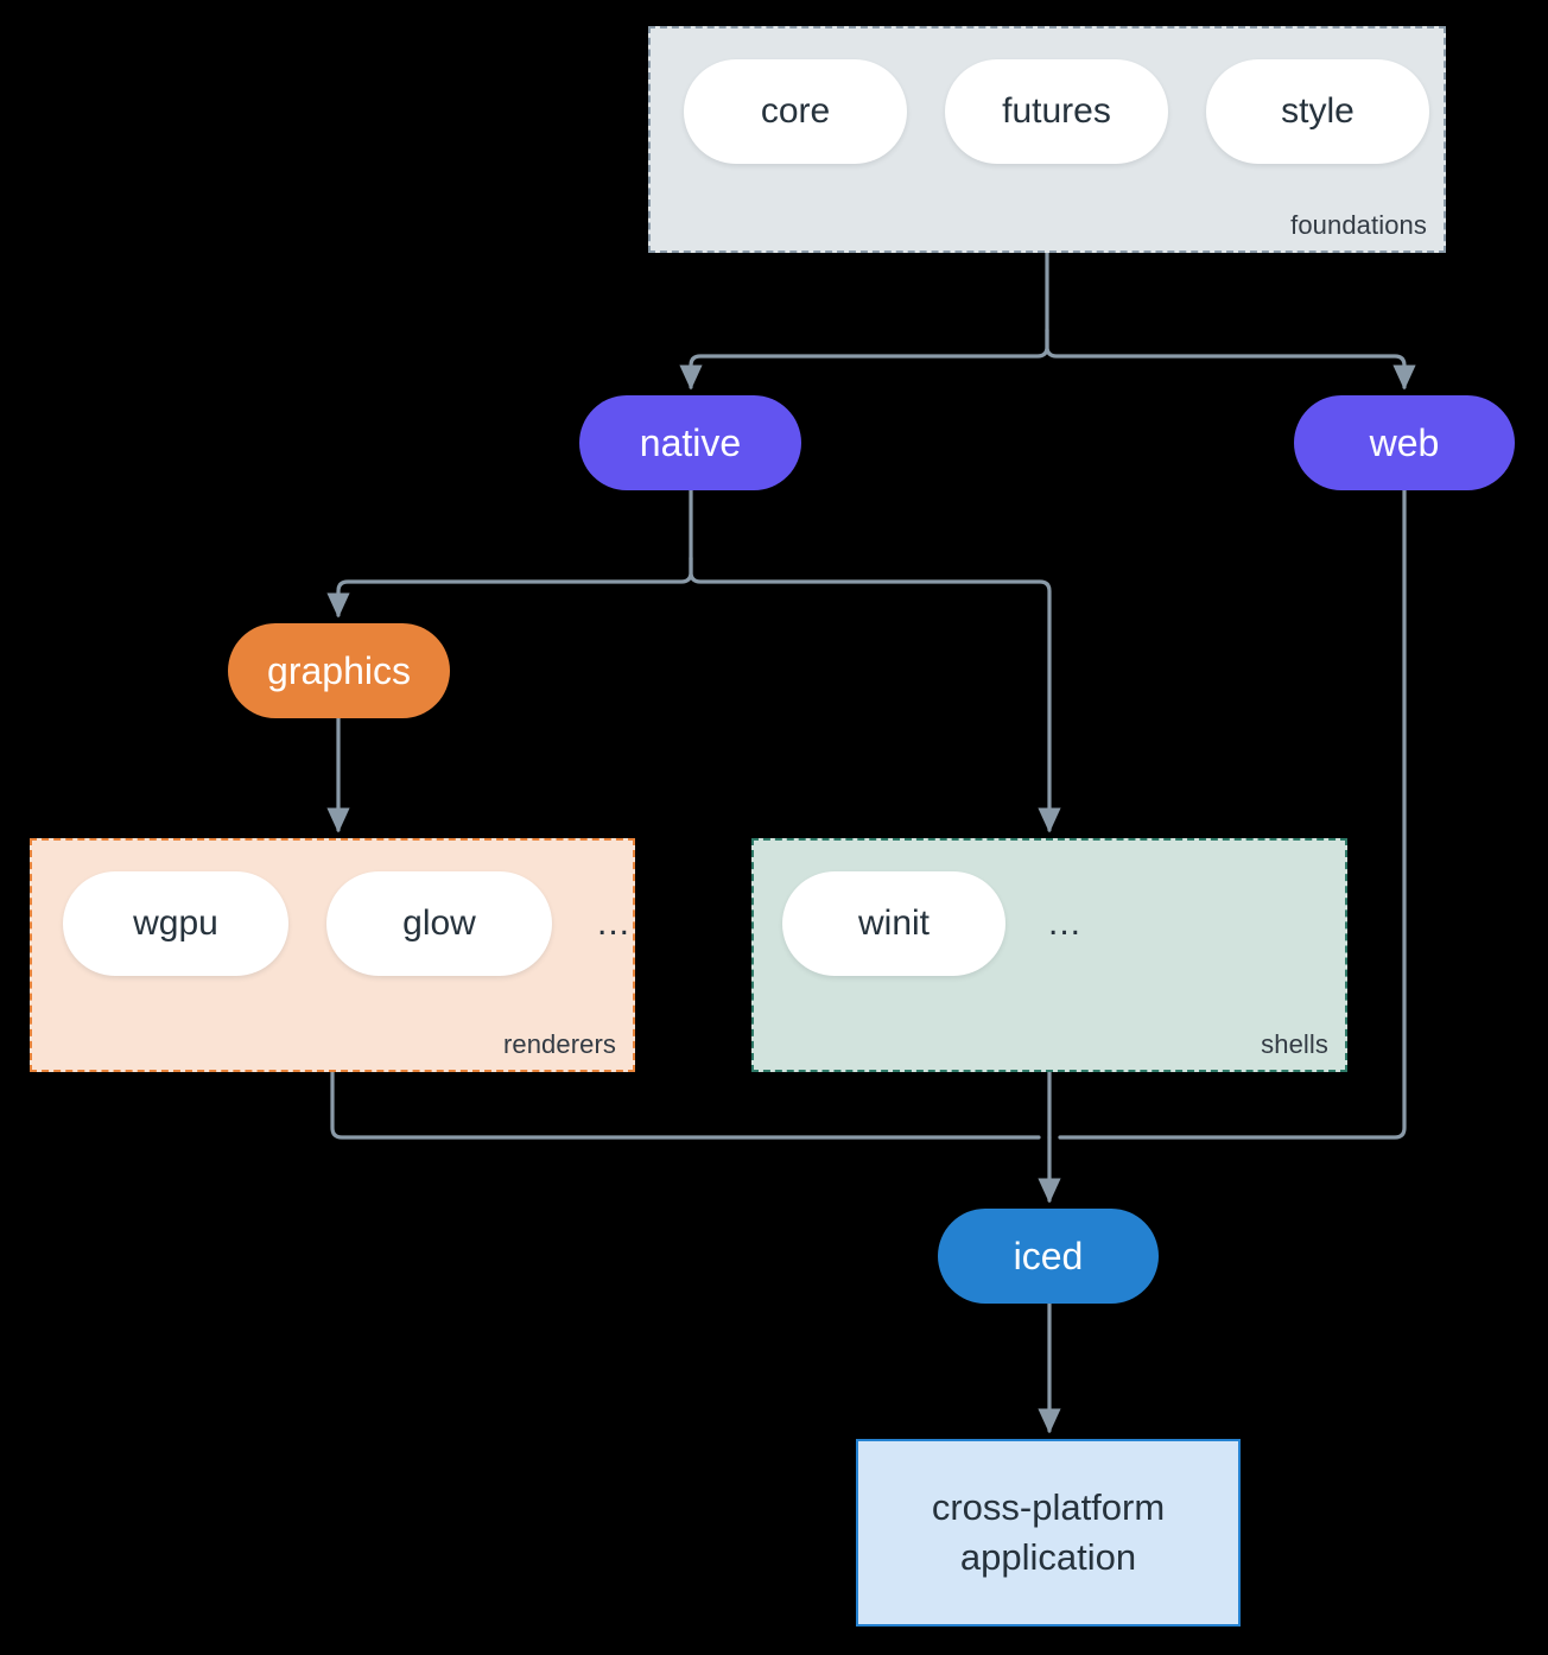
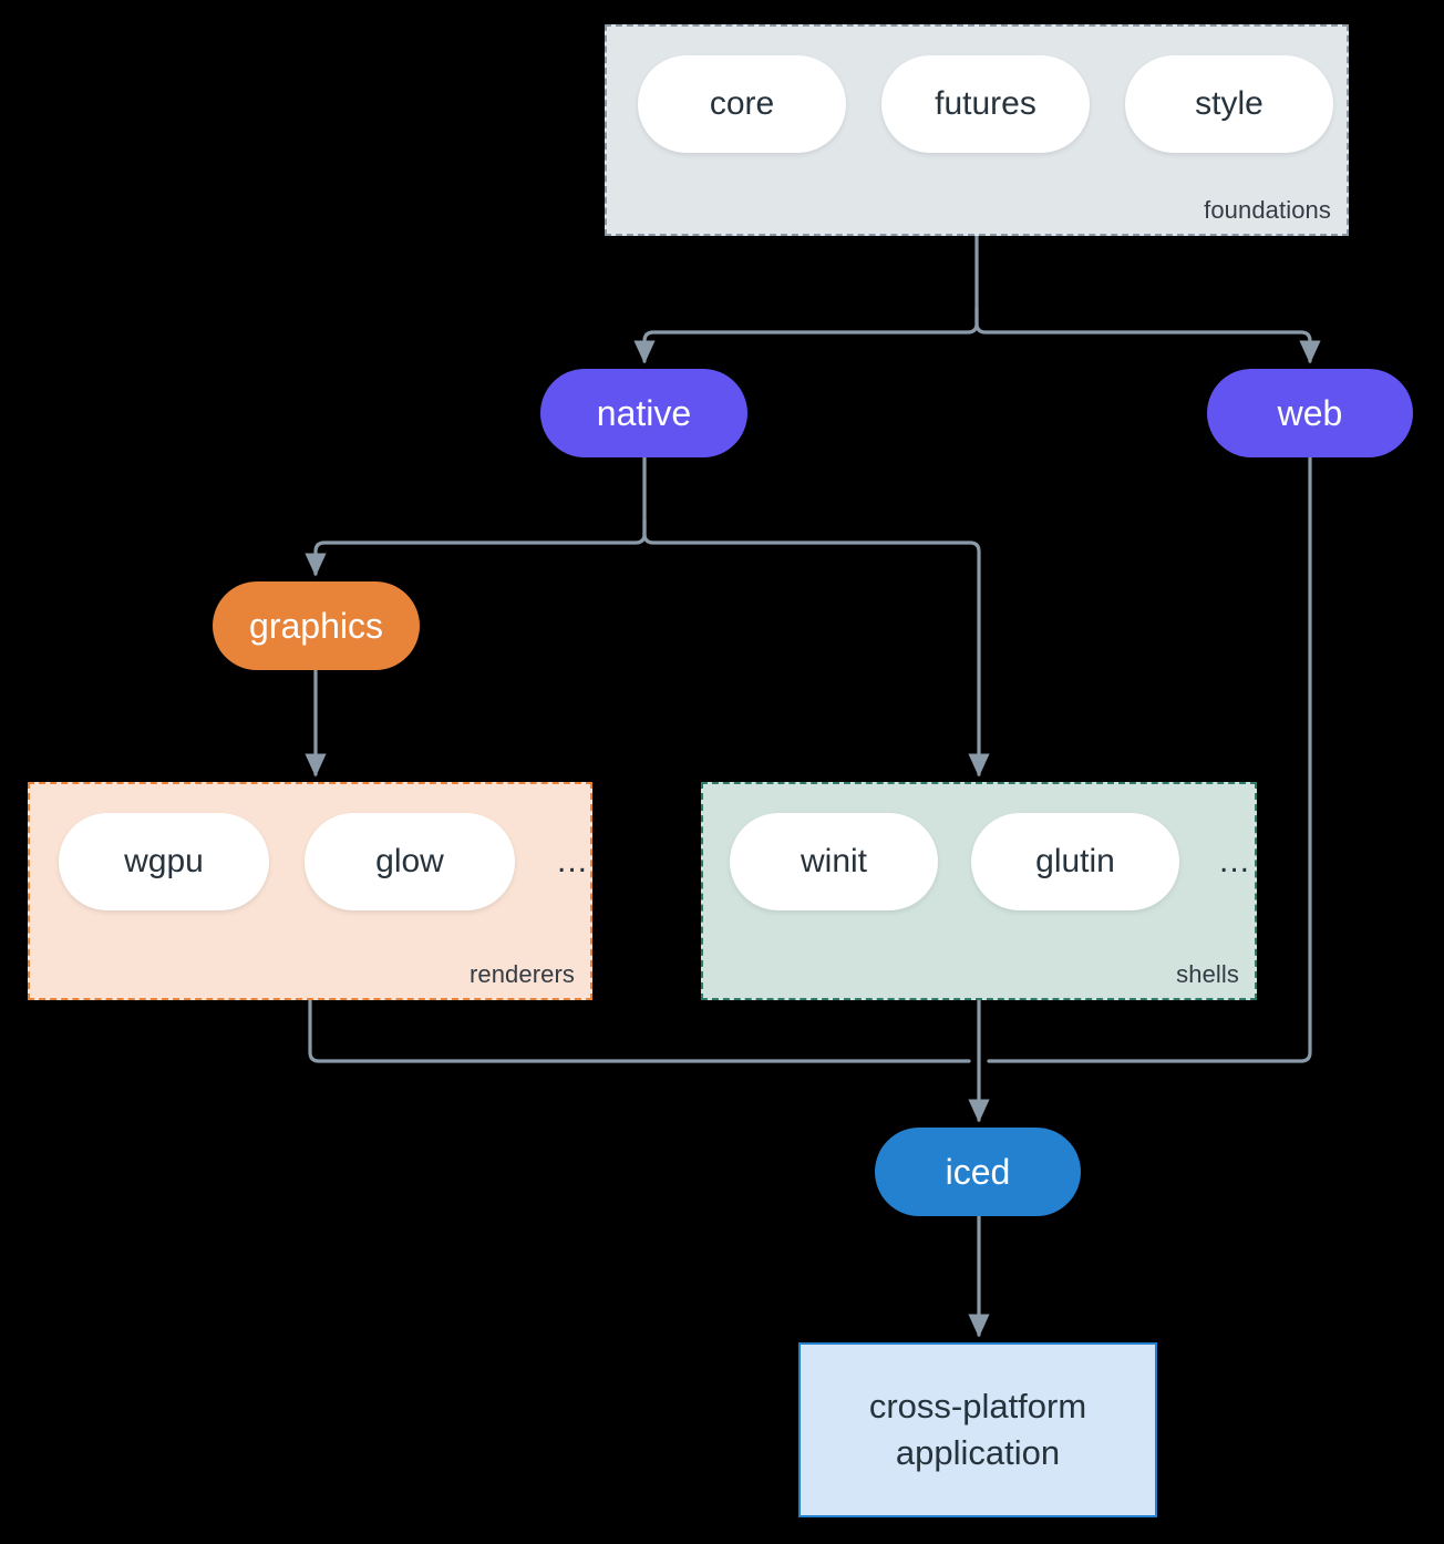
  core
  futures
  style
  foundations
  native
  web
  graphics
  wgpu
  glow
  ...
  renderers
  winit
+ glutin
  ...
  shells
  iced
  cross-platform
  application
